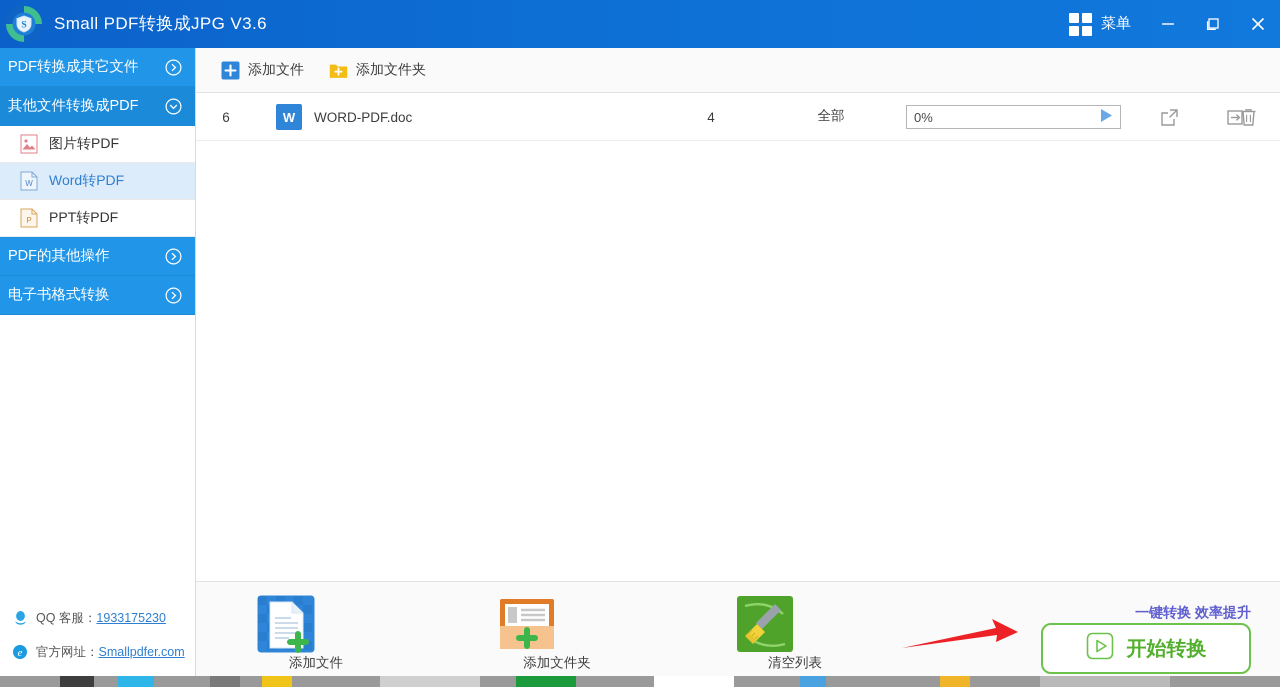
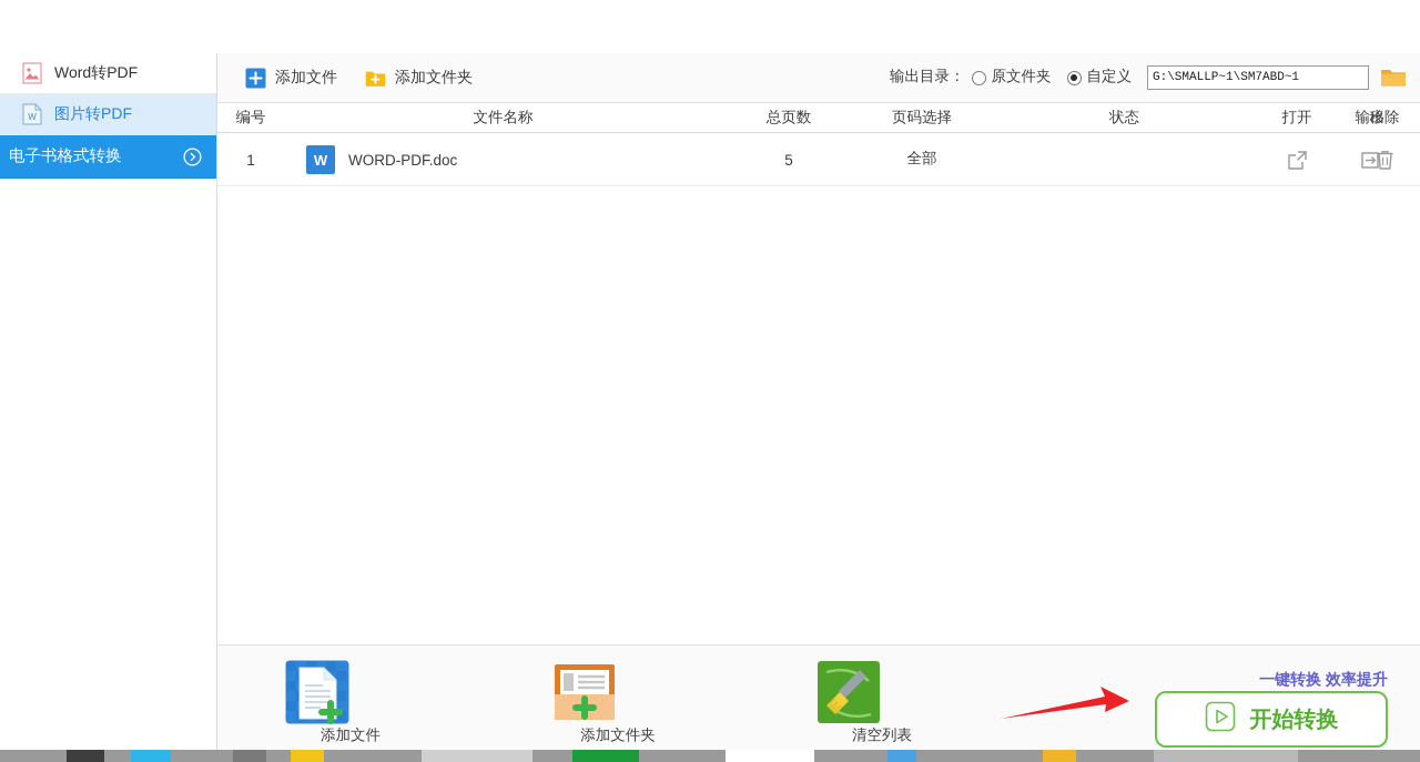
- S
- Small PDF转换成JPG V3.6
- 菜单
- PDF转换成其它文件
- 其他文件转换成PDF
- 图片转PDF
+ Word转PDF
  W
- Word转PDF
+ 图片转PDF
- P
- PPT转PDF
- PDF的其他操作
  电子书格式转换
- QQ 客服：
- 1933175230
- e
- 官方网址：
- Smallpdfer.com
  添加文件
  添加文件夹
+ 输出目录：
+ 原文件夹
+ 自定义
+ G:\SMALLP~1\SM7ABD~1
+ 编号
+ 文件名称
+ 总页数
+ 页码选择
+ 状态
+ 打开
+ 输出
+ 移除
- 6
+ 1
  W
  WORD-PDF.doc
- 4
+ 5
  全部
- 0%
  添加文件
  添加文件夹
  清空列表
  一键转换 效率提升
  开始转换
